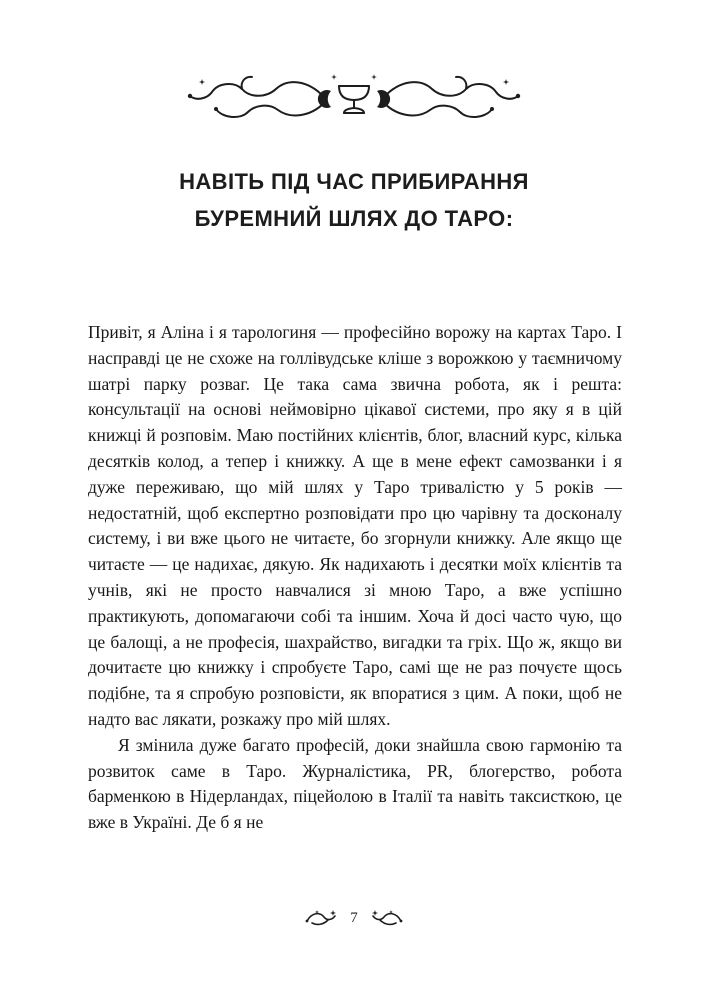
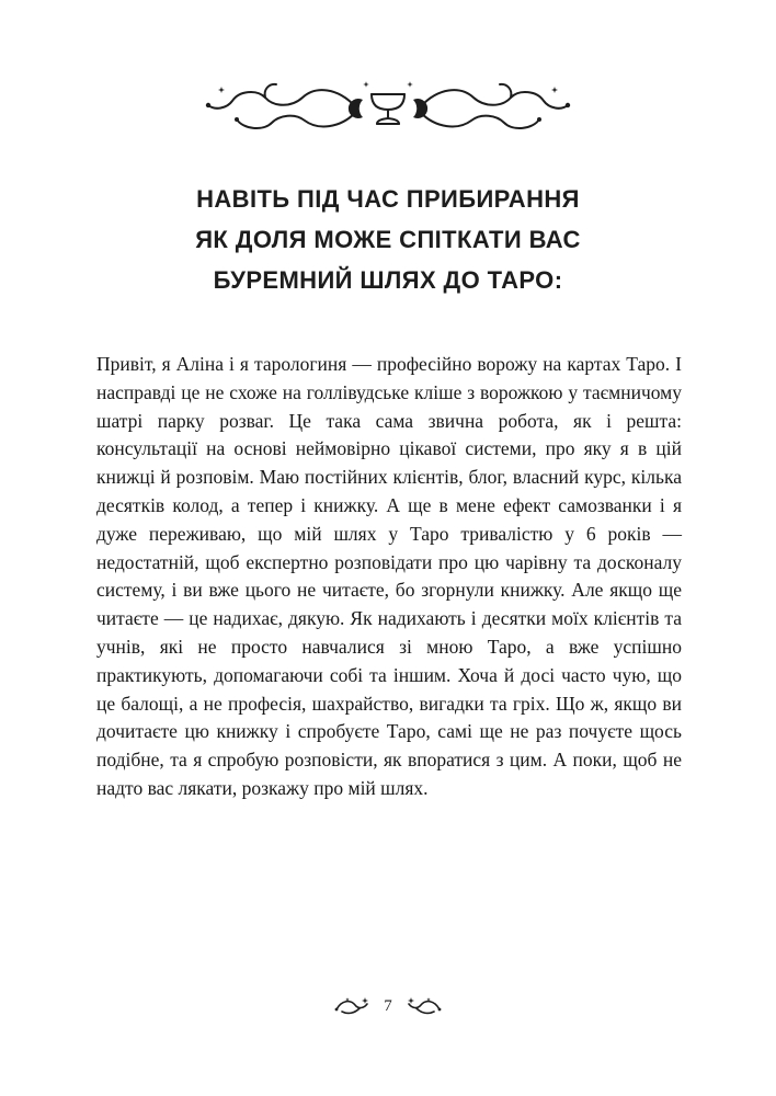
  НАВІТЬ ПІД ЧАС ПРИБИРАННЯ
+ ЯК ДОЛЯ МОЖЕ СПІТКАТИ ВАС
  БУРЕМНИЙ ШЛЯХ ДО ТАРО:
- Привіт, я Аліна і я тарологиня — професійно ворожу на картах Таро. І насправді це не схоже на голлівудське кліше з ворожкою у таємничому шатрі парку розваг. Це така сама звична робота, як і решта: консультації на основі неймовірно цікавої системи, про яку я в цій книжці й розповім. Маю постійних клієнтів, блог, власний курс, кілька десятків колод, а тепер і книжку. А ще в мене ефект самозванки і я дуже переживаю, що мій шлях у Таро тривалістю у 5 років — недостатній, щоб експертно розповідати про цю чарівну та досконалу систему, і ви вже цього не читаєте, бо згорнули книжку. Але якщо ще читаєте — це надихає, дякую. Як надихають і десятки моїх клієнтів та учнів, які не просто навчалися зі мною Таро, а вже успішно практикують, допомагаючи собі та іншим. Хоча й досі часто чую, що це балощі, а не професія, шахрайство, вигадки та гріх. Що ж, якщо ви дочитаєте цю книжку і спробуєте Таро, самі ще не раз почуєте щось подібне, та я спробую розповісти, як впоратися з цим. А поки, щоб не надто вас лякати, розкажу про мій шлях.
+ Привіт, я Аліна і я тарологиня — професійно ворожу на картах Таро. І насправді це не схоже на голлівудське кліше з ворожкою у таємничому шатрі парку розваг. Це така сама звична робота, як і решта: консультації на основі неймовірно цікавої системи, про яку я в цій книжці й розповім. Маю постійних клієнтів, блог, власний курс, кілька десятків колод, а тепер і книжку. А ще в мене ефект самозванки і я дуже переживаю, що мій шлях у Таро тривалістю у 6 років — недостатній, щоб експертно розповідати про цю чарівну та досконалу систему, і ви вже цього не читаєте, бо згорнули книжку. Але якщо ще читаєте — це надихає, дякую. Як надихають і десятки моїх клієнтів та учнів, які не просто навчалися зі мною Таро, а вже успішно практикують, допомагаючи собі та іншим. Хоча й досі часто чую, що це балощі, а не професія, шахрайство, вигадки та гріх. Що ж, якщо ви дочитаєте цю книжку і спробуєте Таро, самі ще не раз почуєте щось подібне, та я спробую розповісти, як впоратися з цим. А поки, щоб не надто вас лякати, розкажу про мій шлях.
- Я змінила дуже багато професій, доки знайшла свою гармонію та розвиток саме в Таро. Журналістика, PR, блогерство, робота барменкою в Нідерландах, піцейолою в Італії та навіть таксисткою, це вже в Україні. Де б я не
  7
